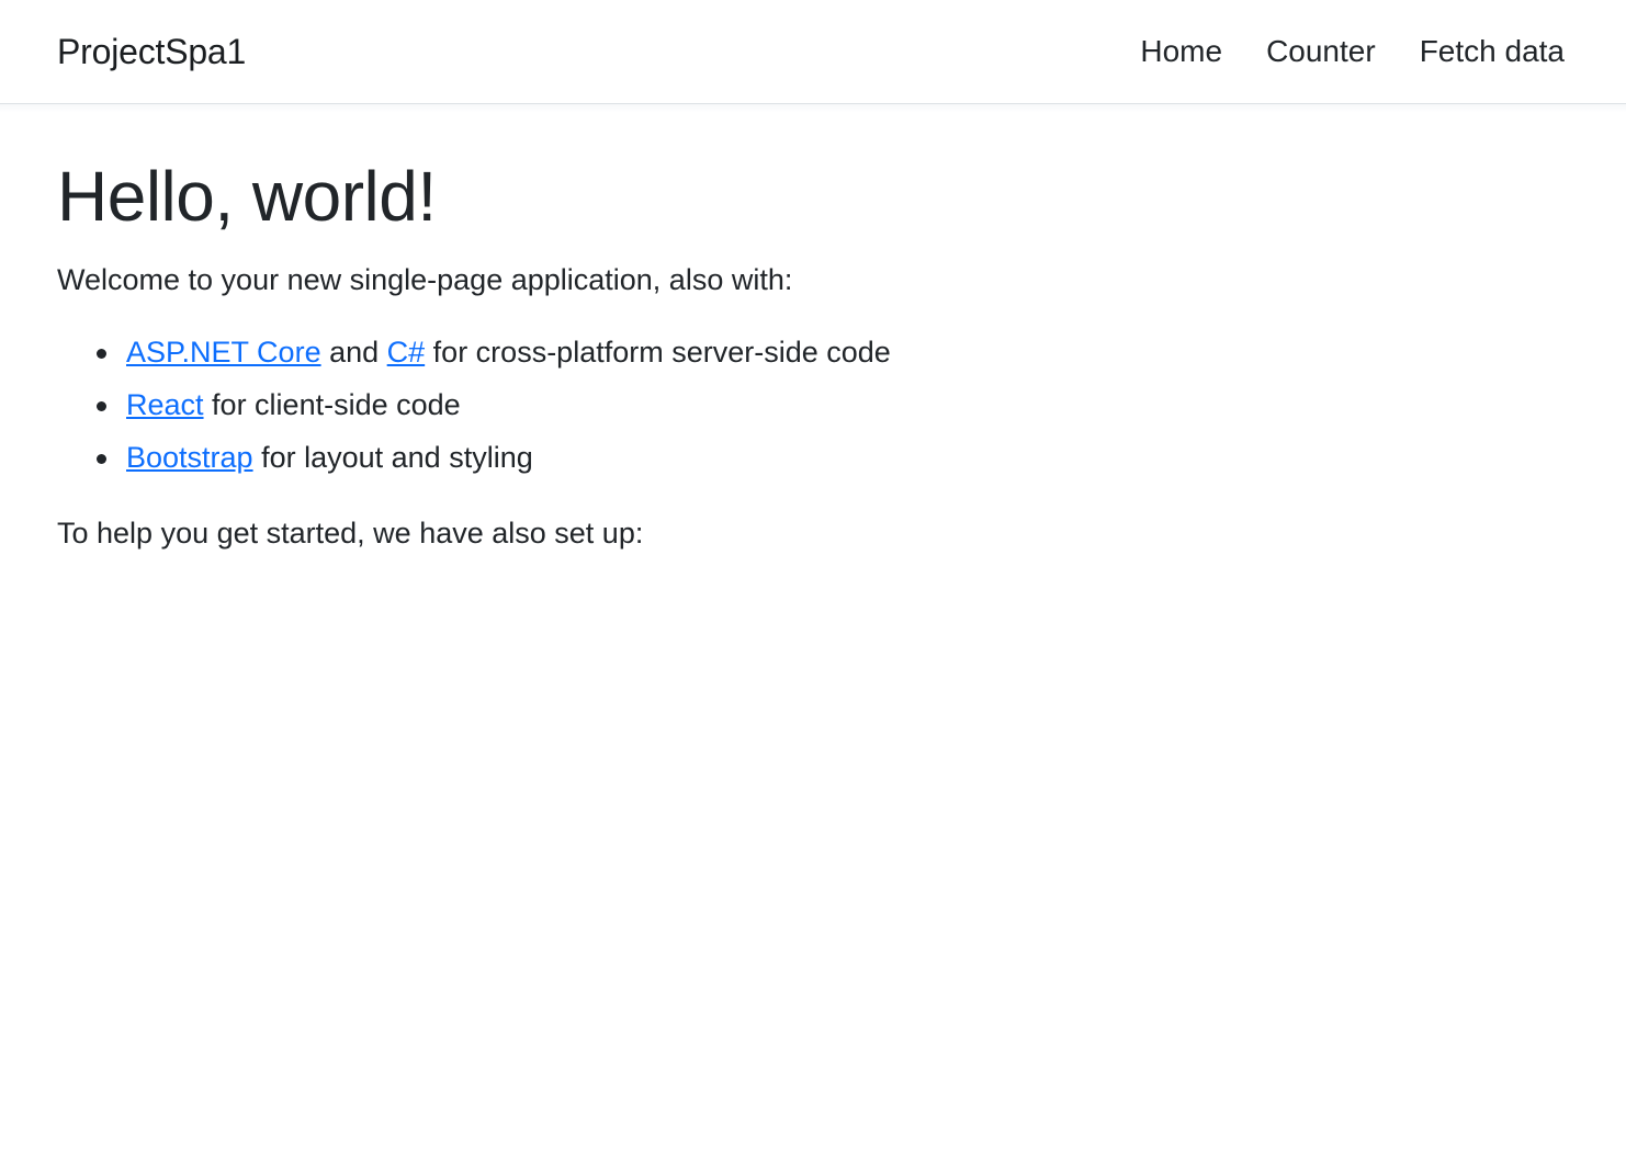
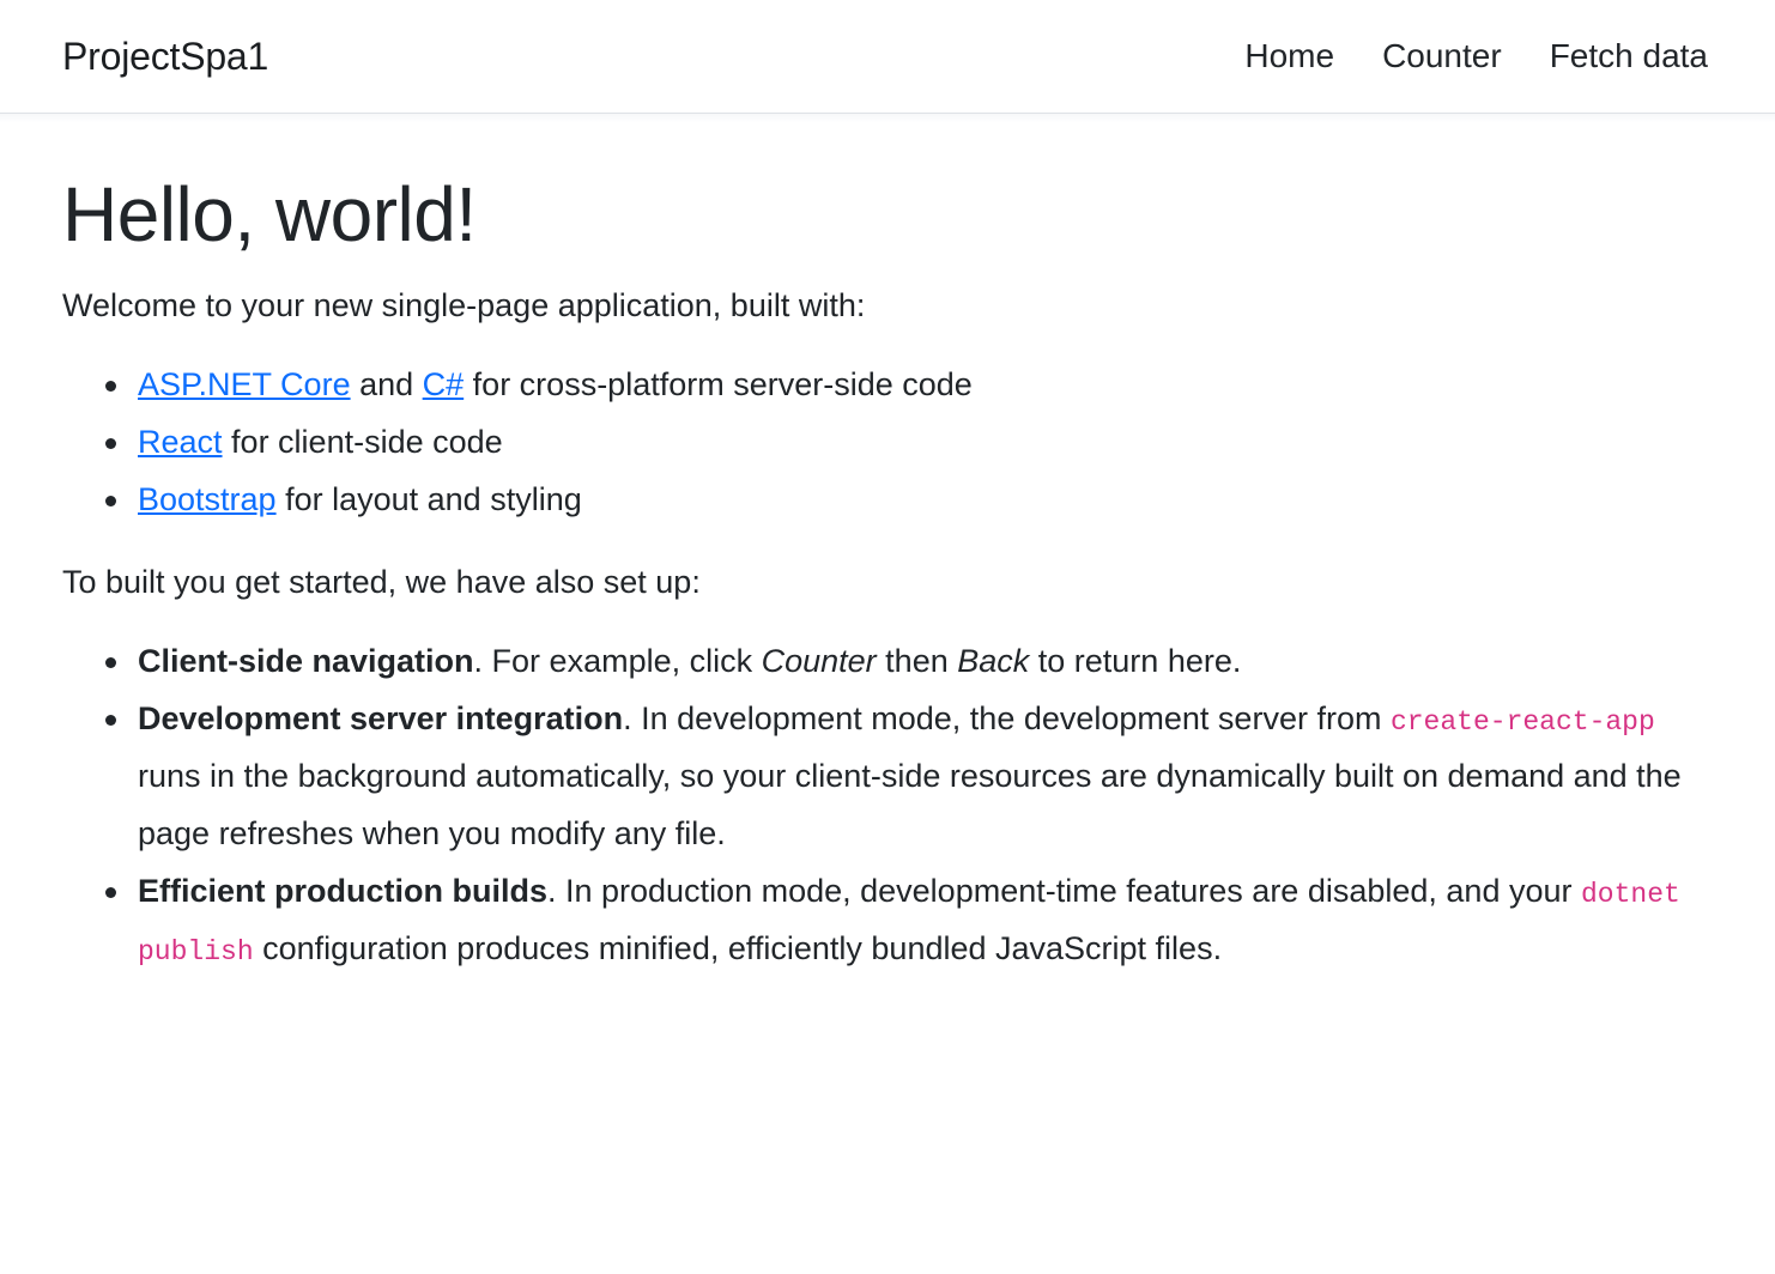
  ProjectSpa1
  Home
  Counter
  Fetch data
  Hello, world!
- Welcome to your new single-page application, also with:
+ Welcome to your new single-page application, built with:
  ASP.NET Core and C# for cross-platform server-side code
  React for client-side code
  Bootstrap for layout and styling
- To help you get started, we have also set up:
+ To built you get started, we have also set up:
+ Client-side navigation. For example, click Counter then Back to return here.
+ Development server integration. In development mode, the development server from create-react-app runs in the background automatically, so your client-side resources are dynamically built on demand and the page refreshes when you modify any file.
+ Efficient production builds. In production mode, development-time features are disabled, and your dotnet publish configuration produces minified, efficiently bundled JavaScript files.
